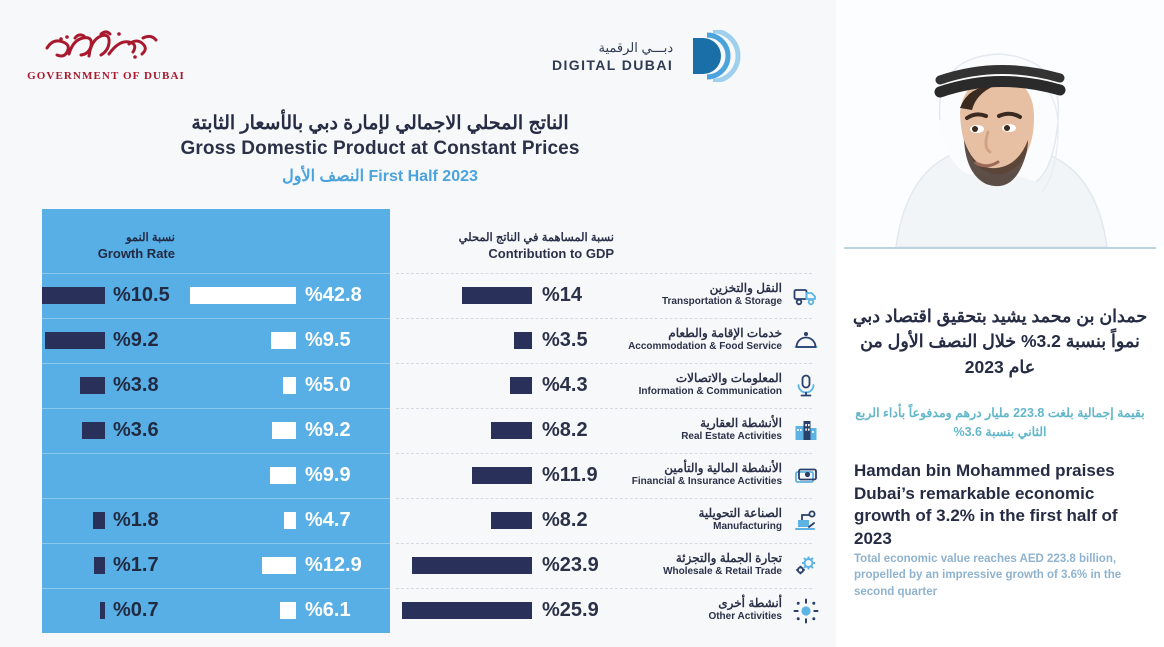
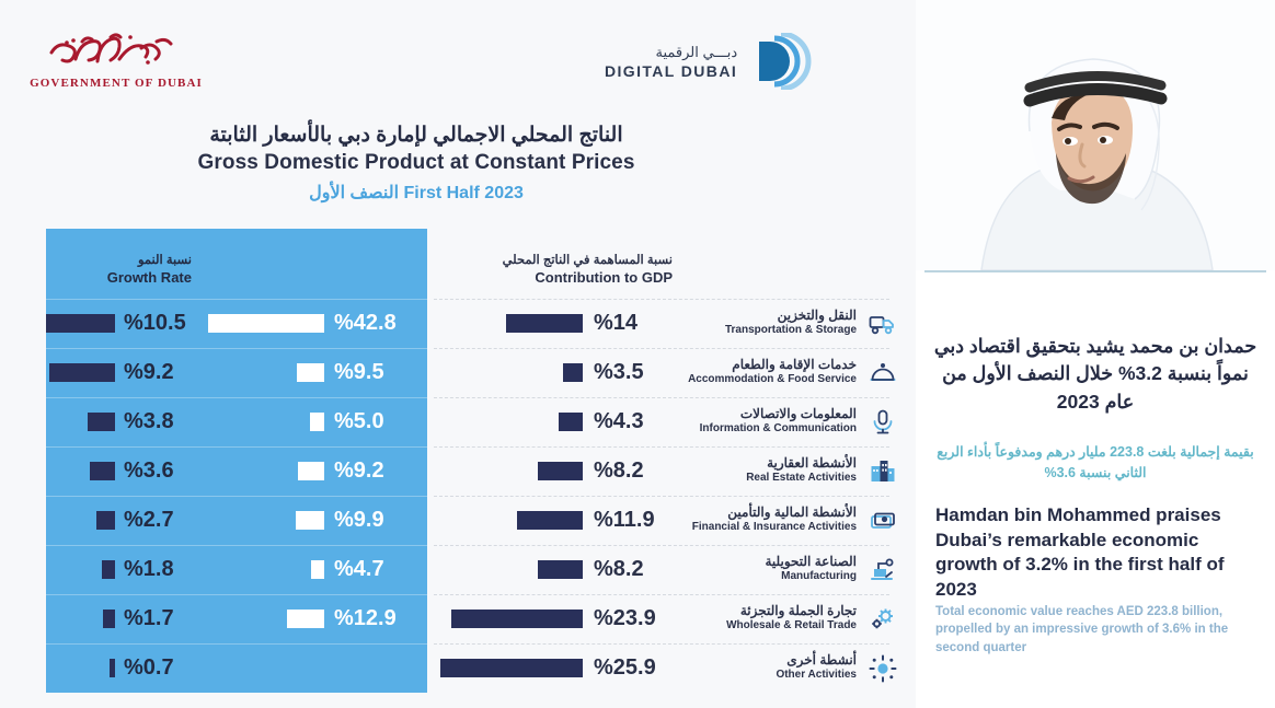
  GOVERNMENT OF DUBAI
  دبـــي الرقمية
  DIGITAL DUBAI
  الناتج المحلي الاجمالي لإمارة دبي بالأسعار الثابتة
  Gross Domestic Product at Constant Prices
  النصف الأول First Half 2023
  نسبة النمو
  Growth Rate
  نسبة المساهمة في الناتج المحلي
  Contribution to GDP
  %10.5
  %42.8
  %14
  النقل والتخزين
  Transportation & Storage
  %9.2
  %9.5
  %3.5
  خدمات الإقامة والطعام
  Accommodation & Food Service
  %3.8
  %5.0
  %4.3
  المعلومات والاتصالات
  Information & Communication
  %3.6
  %9.2
  %8.2
  الأنشطة العقارية
  Real Estate Activities
+ %2.7
  %9.9
  %11.9
  الأنشطة المالية والتأمين
  Financial & Insurance Activities
  %1.8
  %4.7
  %8.2
  الصناعة التحويلية
  Manufacturing
  %1.7
  %12.9
  %23.9
  تجارة الجملة والتجزئة
  Wholesale & Retail Trade
  %0.7
- %6.1
  %25.9
  أنشطة أخرى
  Other Activities
  حمدان بن محمد يشيد بتحقيق اقتصاد دبي نمواً بنسبة 3.2% خلال النصف الأول من عام 2023
  بقيمة إجمالية بلغت 223.8 مليار درهم ومدفوعاً بأداء الربع الثاني بنسبة 3.6%
  Hamdan bin Mohammed praises Dubai’s remarkable economic growth of 3.2% in the first half of 2023
  Total economic value reaches AED 223.8 billion, propelled by an impressive growth of 3.6% in the second quarter
